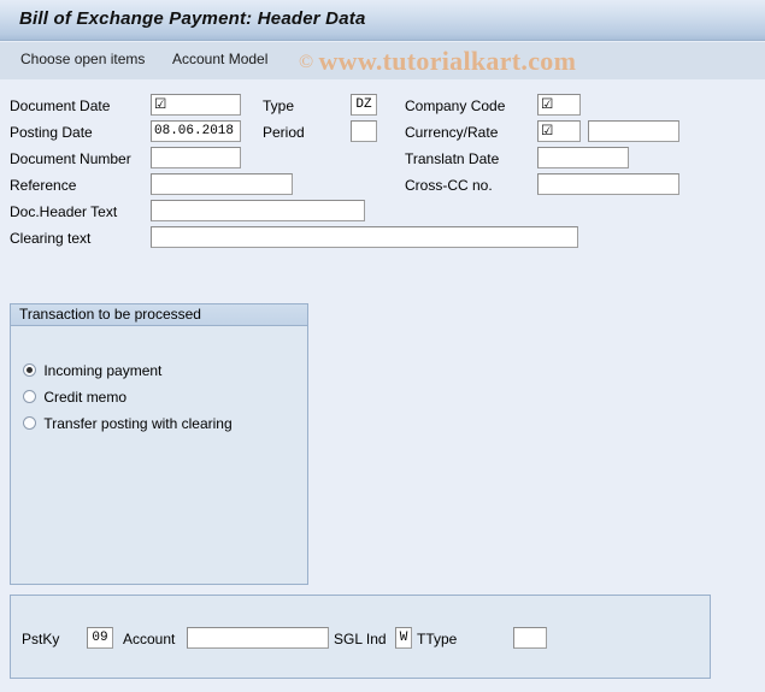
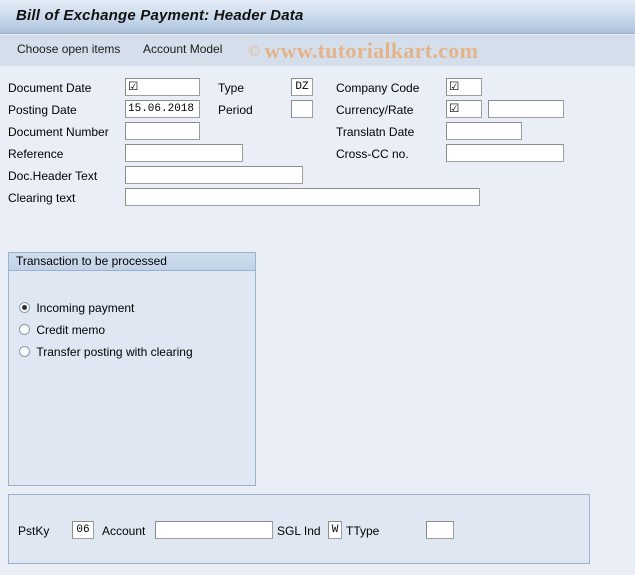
  Bill of Exchange Payment: Header Data
  Choose open items
  Account Model
  © www.tutorialkart.com
  Document Date
  Posting Date
  Document Number
  Reference
  Doc.Header Text
  Clearing text
  ☑
- 08.06.2018
+ 15.06.2018
  Type
  Period
  DZ
  Company Code
  Currency/Rate
  Translatn Date
  Cross-CC no.
  ☑
  ☑
  Transaction to be processed
  Incoming payment
  Credit memo
  Transfer posting with clearing
  PstKy
- 09
+ 06
  Account
  SGL Ind
  W
  TType
